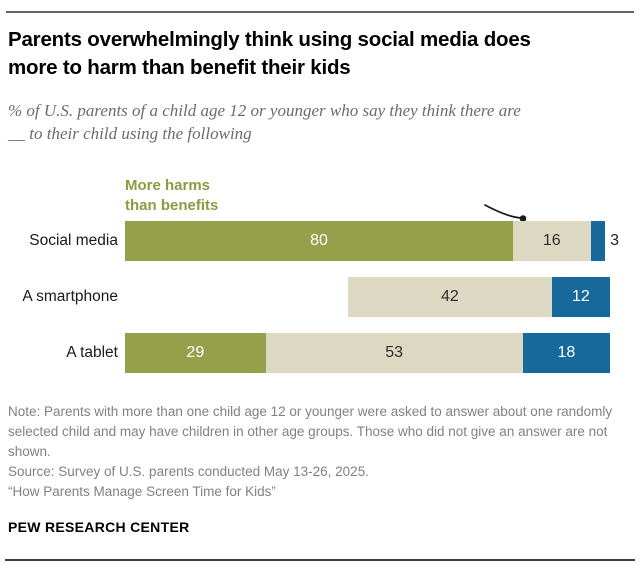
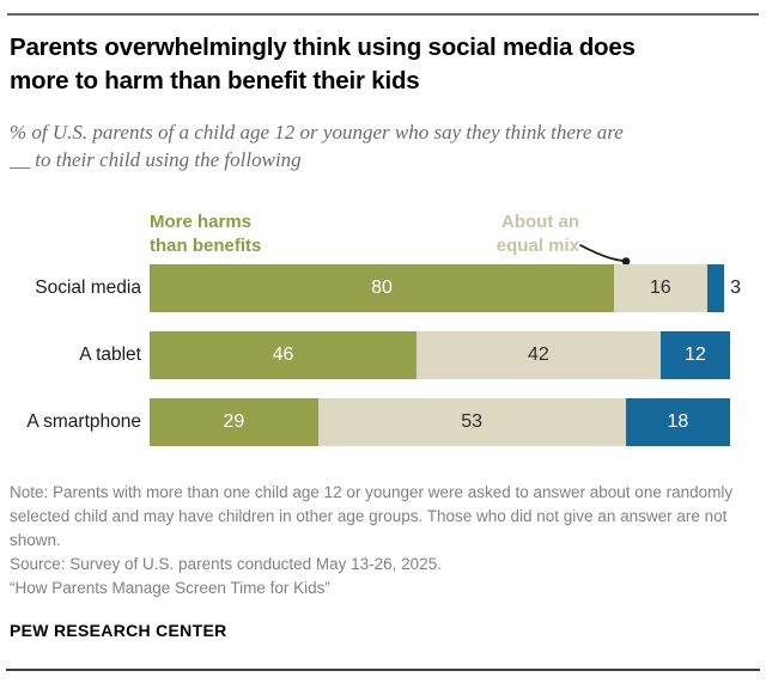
  Parents overwhelmingly think using social media does
  more to harm than benefit their kids
  % of U.S. parents of a child age 12 or younger who say they think there are
  __ to their child using the following
  More harms
  than benefits
+ About an
+ equal mix
  Social media
  80
  16
  3
- A smartphone
+ A tablet
+ 46
  42
  12
- A tablet
+ A smartphone
  29
  53
  18
  Note: Parents with more than one child age 12 or younger were asked to answer about one randomly selected child and may have children in other age groups. Those who did not give an answer are not shown.
  Source: Survey of U.S. parents conducted May 13-26, 2025.
  “How Parents Manage Screen Time for Kids”
  PEW RESEARCH CENTER
